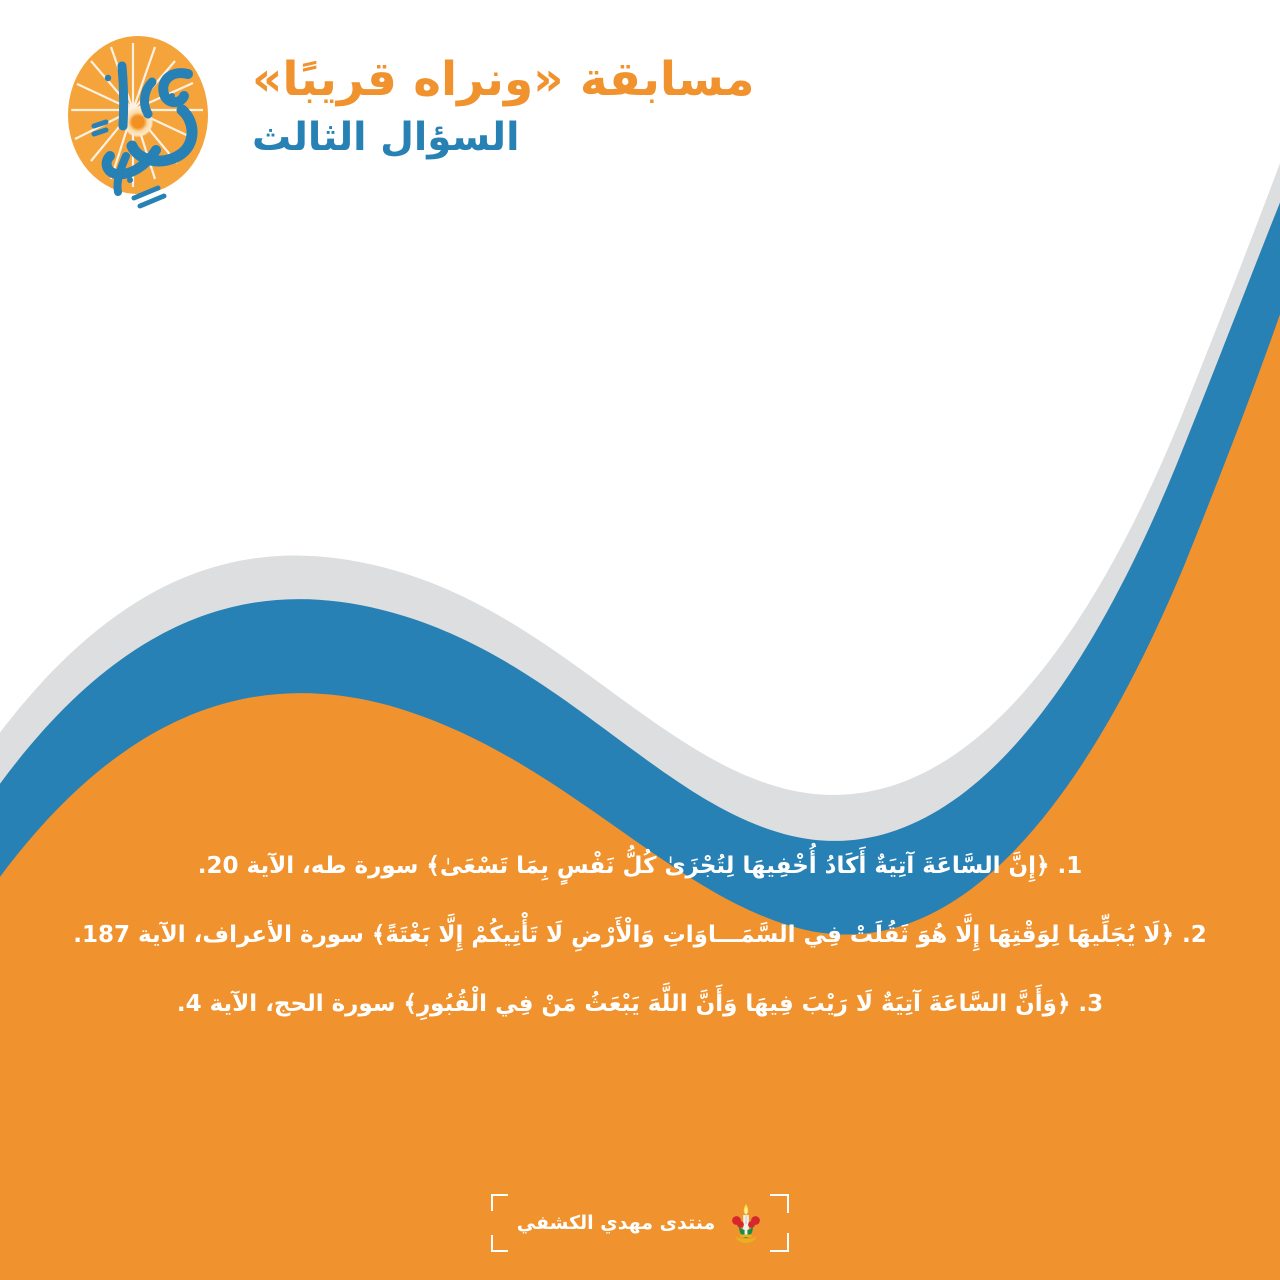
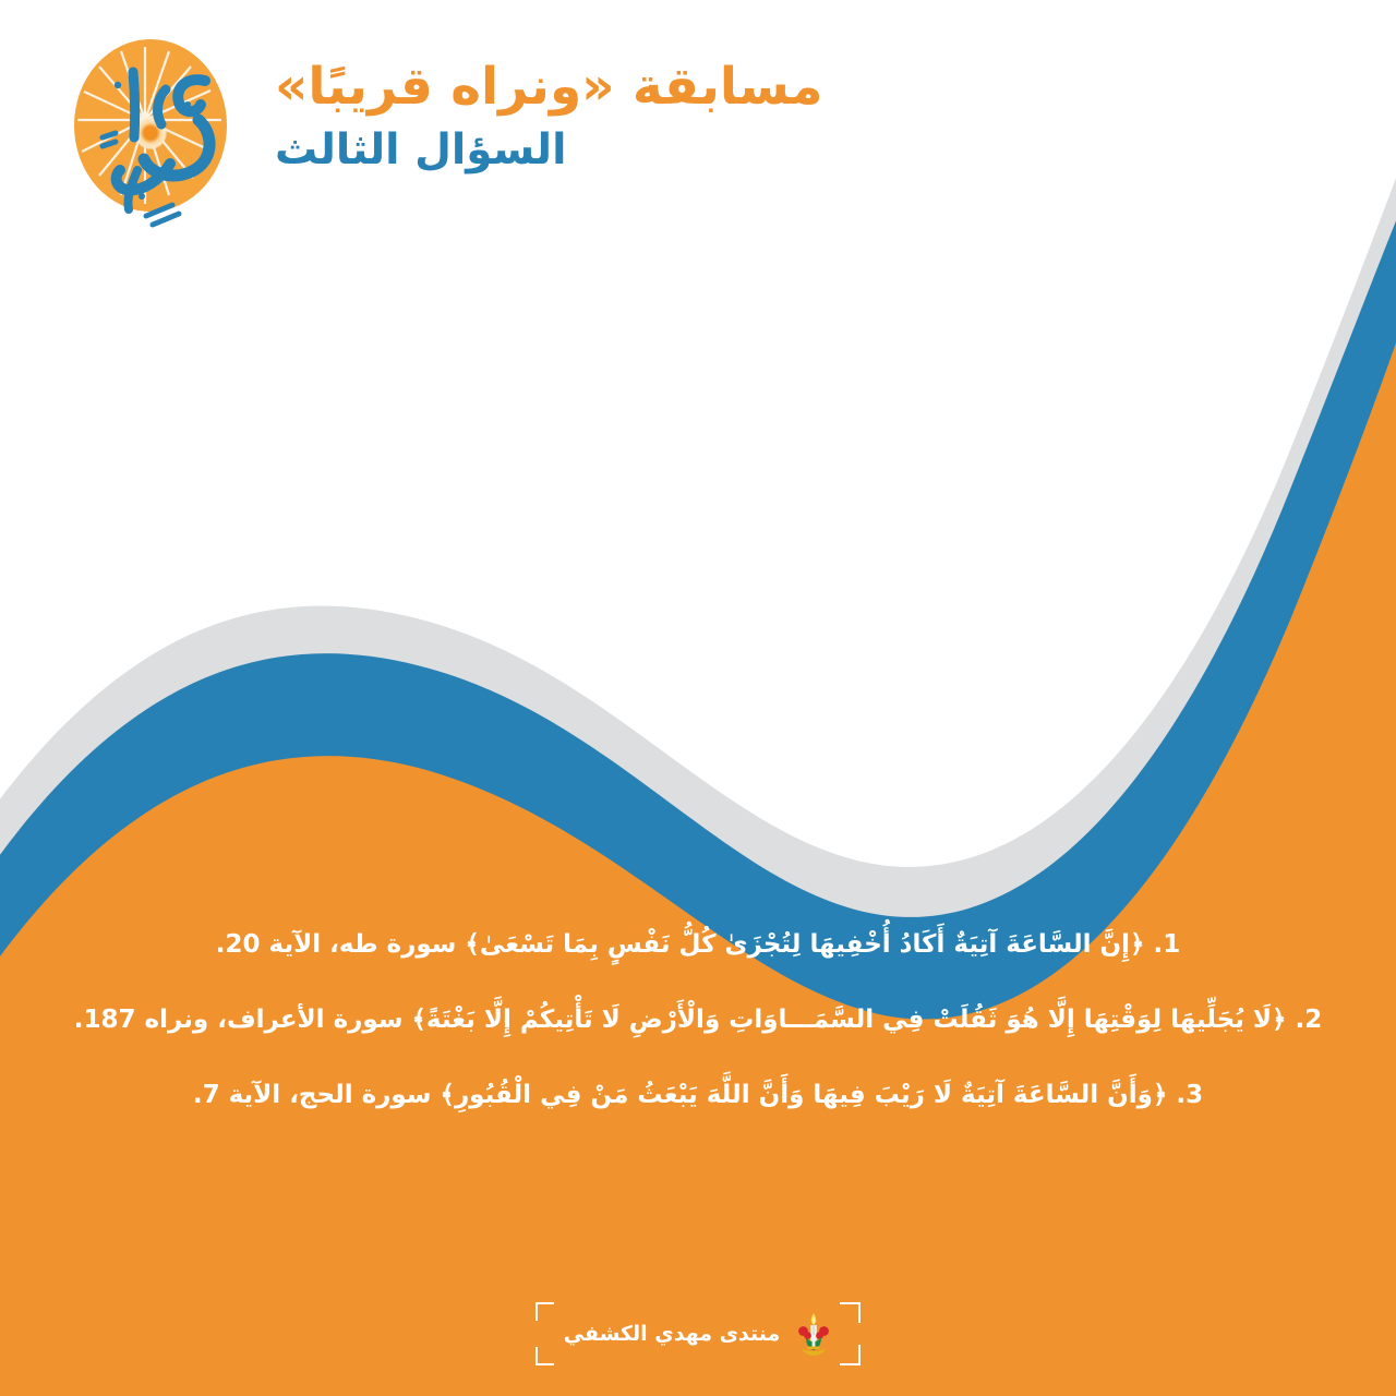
  مسابقة «ونراه قريبًا»
  السؤال الثالث
  1. ﴿إِنَّ السَّاعَةَ آتِيَةٌ أَكَادُ أُخْفِيهَا لِتُجْزَىٰ كُلُّ نَفْسٍ بِمَا تَسْعَىٰ﴾ سورة طه، الآية 20.
- 2. ﴿لَا يُجَلِّيهَا لِوَقْتِهَا إِلَّا هُوَ ثَقُلَتْ فِي السَّمَـــاوَاتِ وَالْأَرْضِ لَا تَأْتِيكُمْ إِلَّا بَغْتَةً﴾ سورة الأعراف، الآية 187.
+ 2. ﴿لَا يُجَلِّيهَا لِوَقْتِهَا إِلَّا هُوَ ثَقُلَتْ فِي السَّمَـــاوَاتِ وَالْأَرْضِ لَا تَأْتِيكُمْ إِلَّا بَغْتَةً﴾ سورة الأعراف، ونراه 187.
- 3. ﴿وَأَنَّ السَّاعَةَ آتِيَةٌ لَا رَيْبَ فِيهَا وَأَنَّ اللَّهَ يَبْعَثُ مَنْ فِي الْقُبُورِ﴾ سورة الحج، الآية 4.
+ 3. ﴿وَأَنَّ السَّاعَةَ آتِيَةٌ لَا رَيْبَ فِيهَا وَأَنَّ اللَّهَ يَبْعَثُ مَنْ فِي الْقُبُورِ﴾ سورة الحج، الآية 7.
  منتدى مهدي الكشفي
